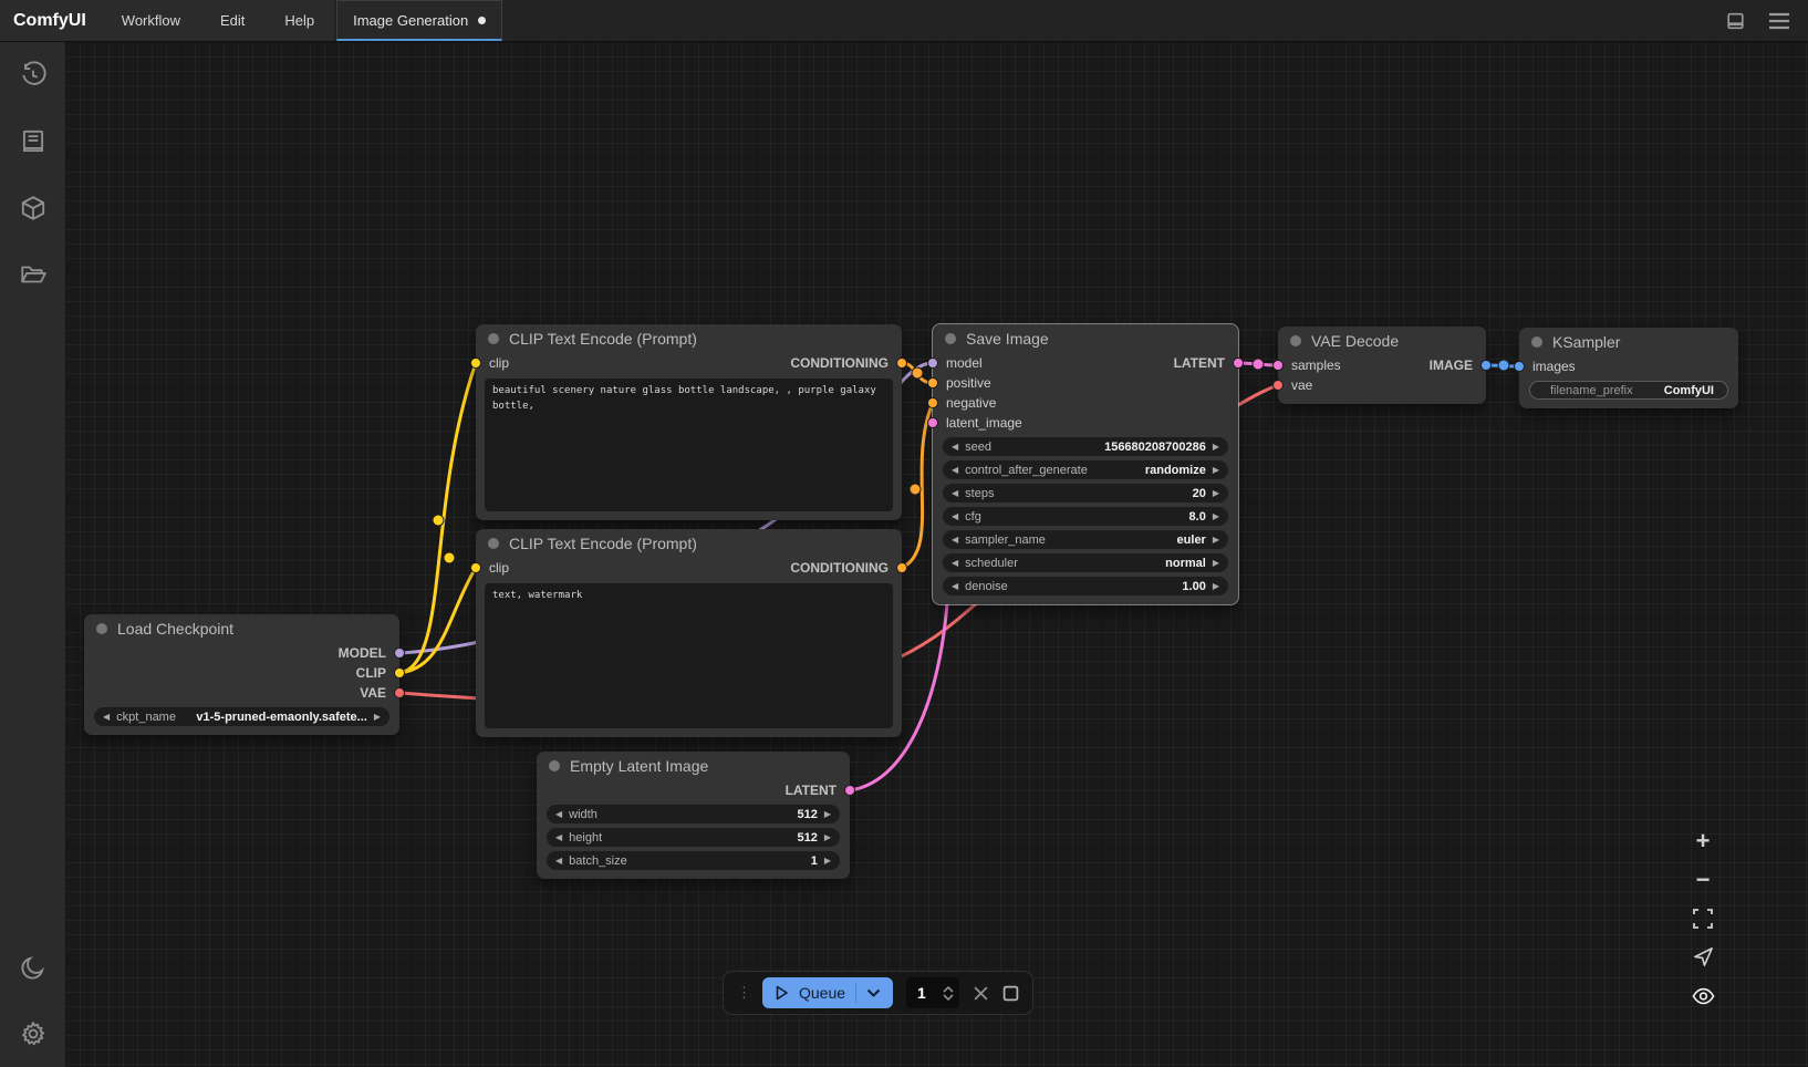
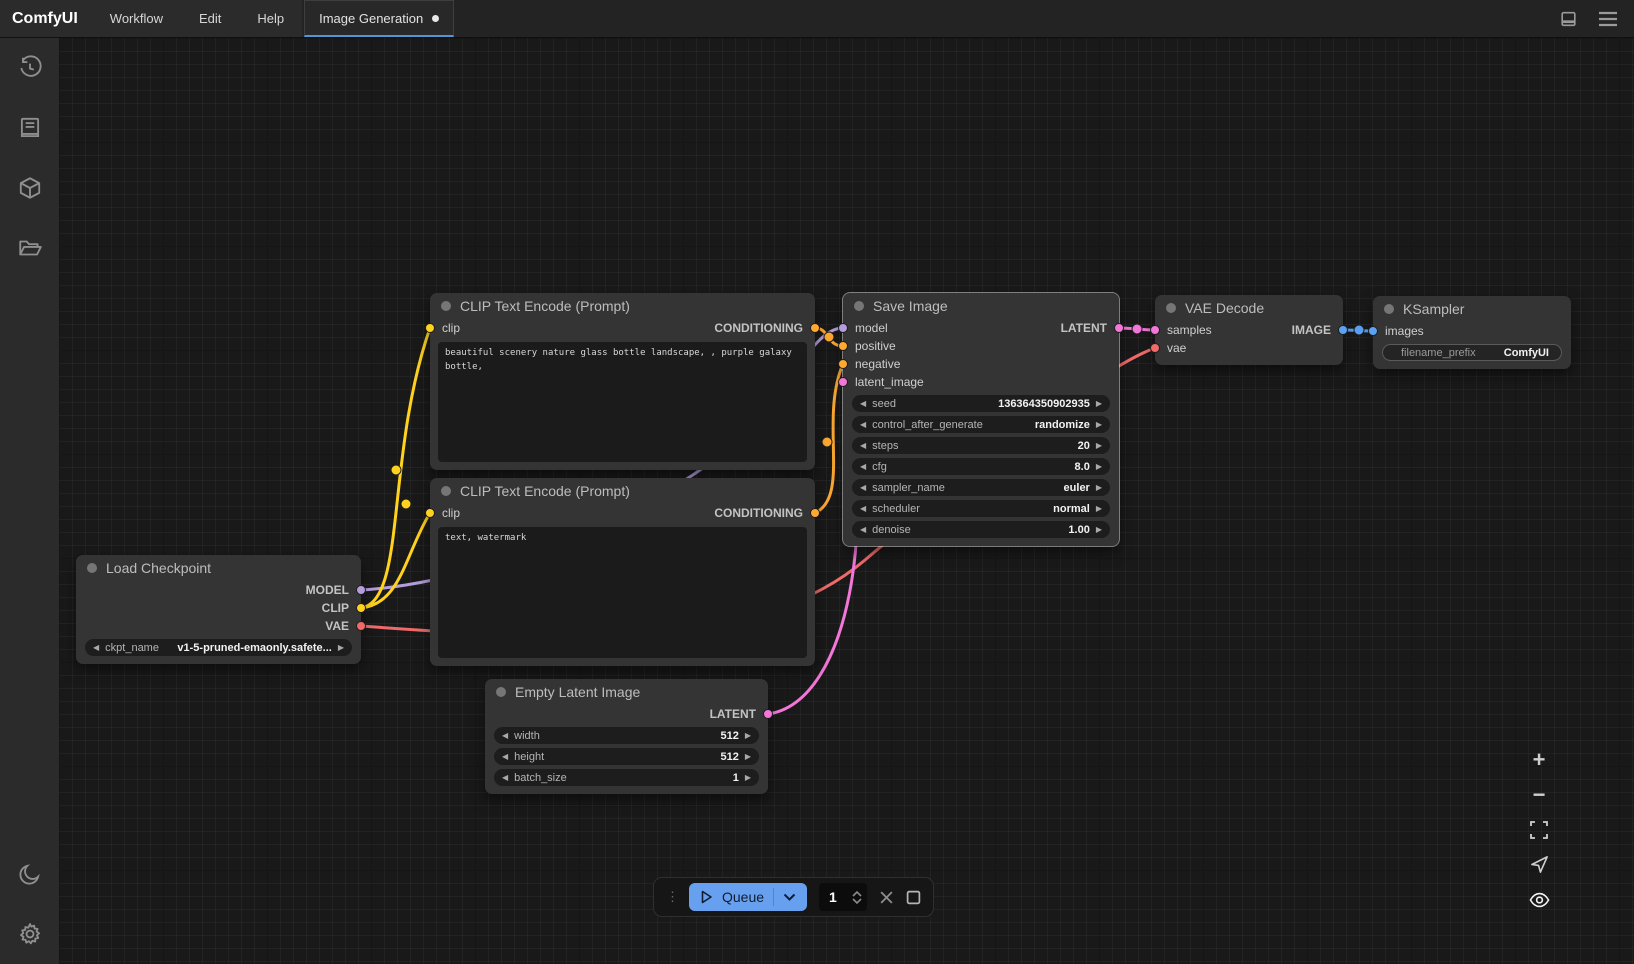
  ComfyUI
  Workflow
  Edit
  Help
  Image Generation
  CLIP Text Encode (Prompt)
  clip
  CONDITIONING
  beautiful scenery nature glass bottle landscape, , purple galaxy bottle,
  CLIP Text Encode (Prompt)
  clip
  CONDITIONING
  text, watermark
  Save Image
  model
  LATENT
  positive
  negative
  latent_image
  ◀
  seed
- 156680208700286
+ 136364350902935
  ▶
  ◀
  control_after_generate
  randomize
  ▶
  ◀
  steps
  20
  ▶
  ◀
  cfg
  8.0
  ▶
  ◀
  sampler_name
  euler
  ▶
  ◀
  scheduler
  normal
  ▶
  ◀
  denoise
  1.00
  ▶
  VAE Decode
  samples
  IMAGE
  vae
  KSampler
  images
  filename_prefix
  ComfyUI
  Load Checkpoint
  MODEL
  CLIP
  VAE
  ◀
  ckpt_name
  v1-5-pruned-emaonly.safete...
  ▶
  Empty Latent Image
  LATENT
  ◀
  width
  512
  ▶
  ◀
  height
  512
  ▶
  ◀
  batch_size
  1
  ▶
  ⋮
  Queue
  1
  +
  −
